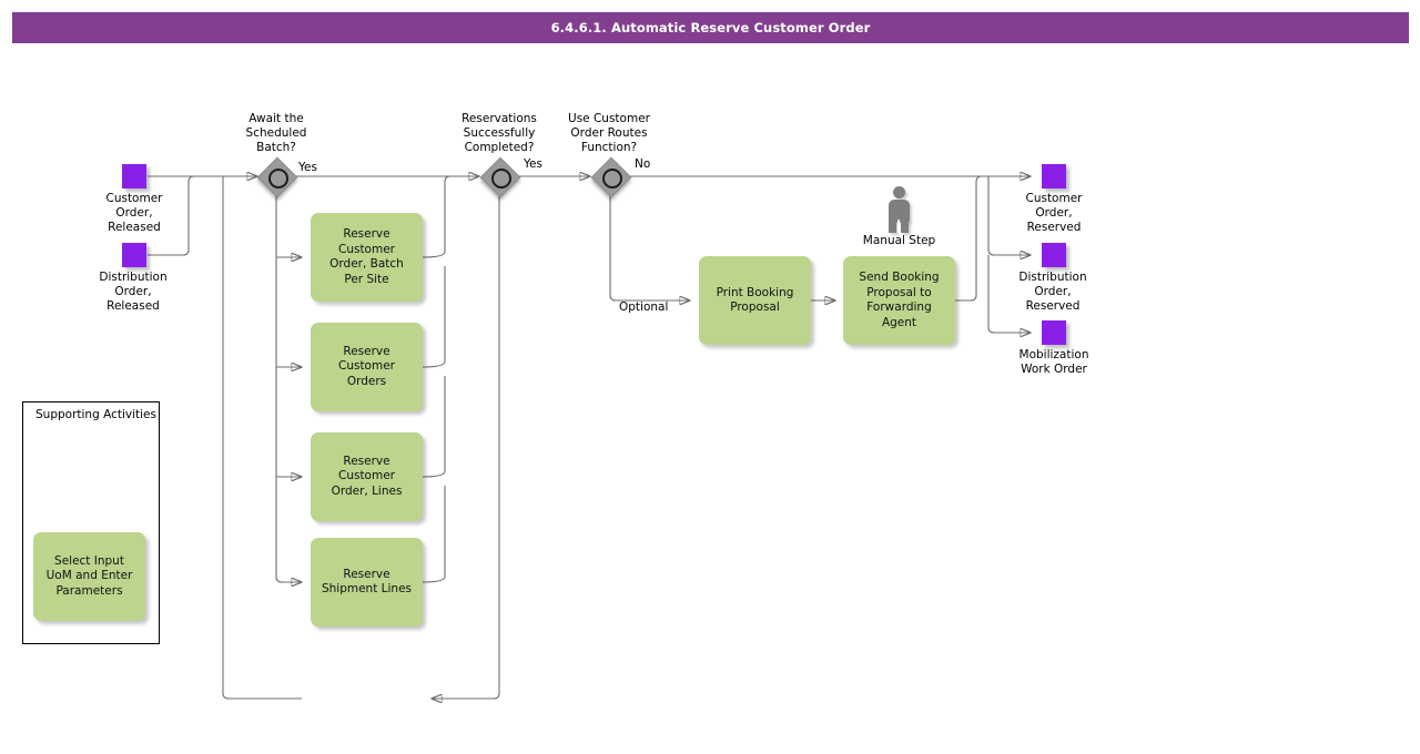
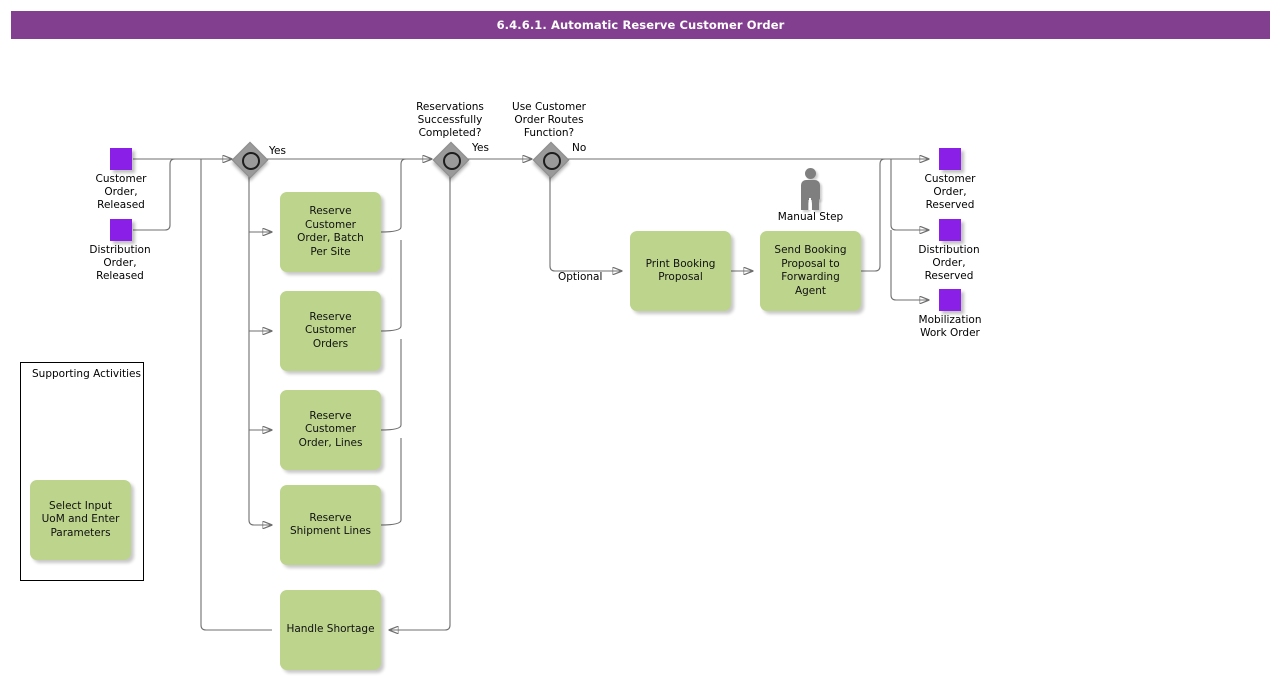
  6.4.6.1. Automatic Reserve Customer Order
  Customer
  Order,
  Released
  Distribution
  Order,
  Released
- Await the
- Scheduled
- Batch?
  Reservations
  Successfully
  Completed?
  Use Customer
  Order Routes
  Function?
  Yes
  Yes
  No
  Optional
  Reserve
  Customer
  Order, Batch
  Per Site
  Reserve
  Customer
  Orders
  Reserve
  Customer
  Order, Lines
  Reserve
  Shipment Lines
+ Handle Shortage
  Print Booking
  Proposal
  Send Booking
  Proposal to
  Forwarding
  Agent
  Manual Step
  Customer
  Order,
  Reserved
  Distribution
  Order,
  Reserved
  Mobilization
  Work Order
  Supporting Activities
  Select Input
  UoM and Enter
  Parameters
